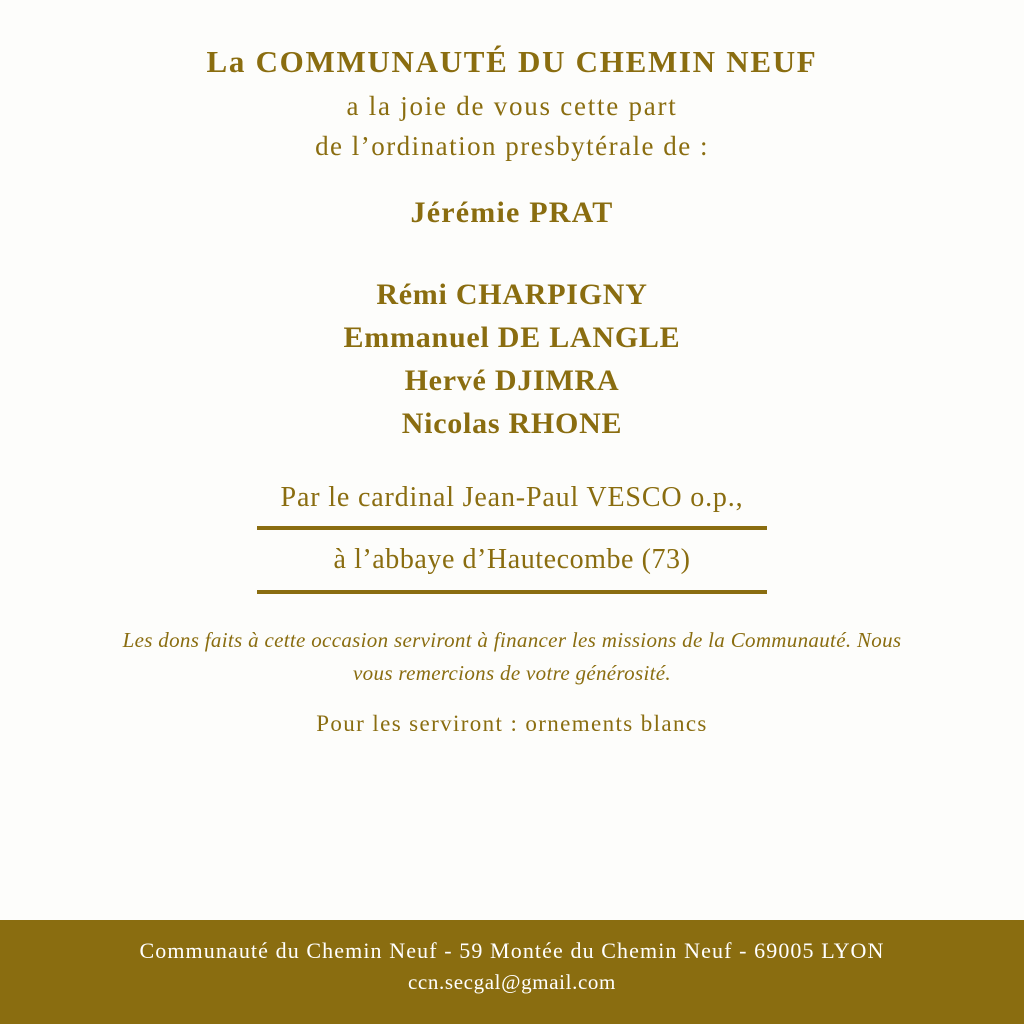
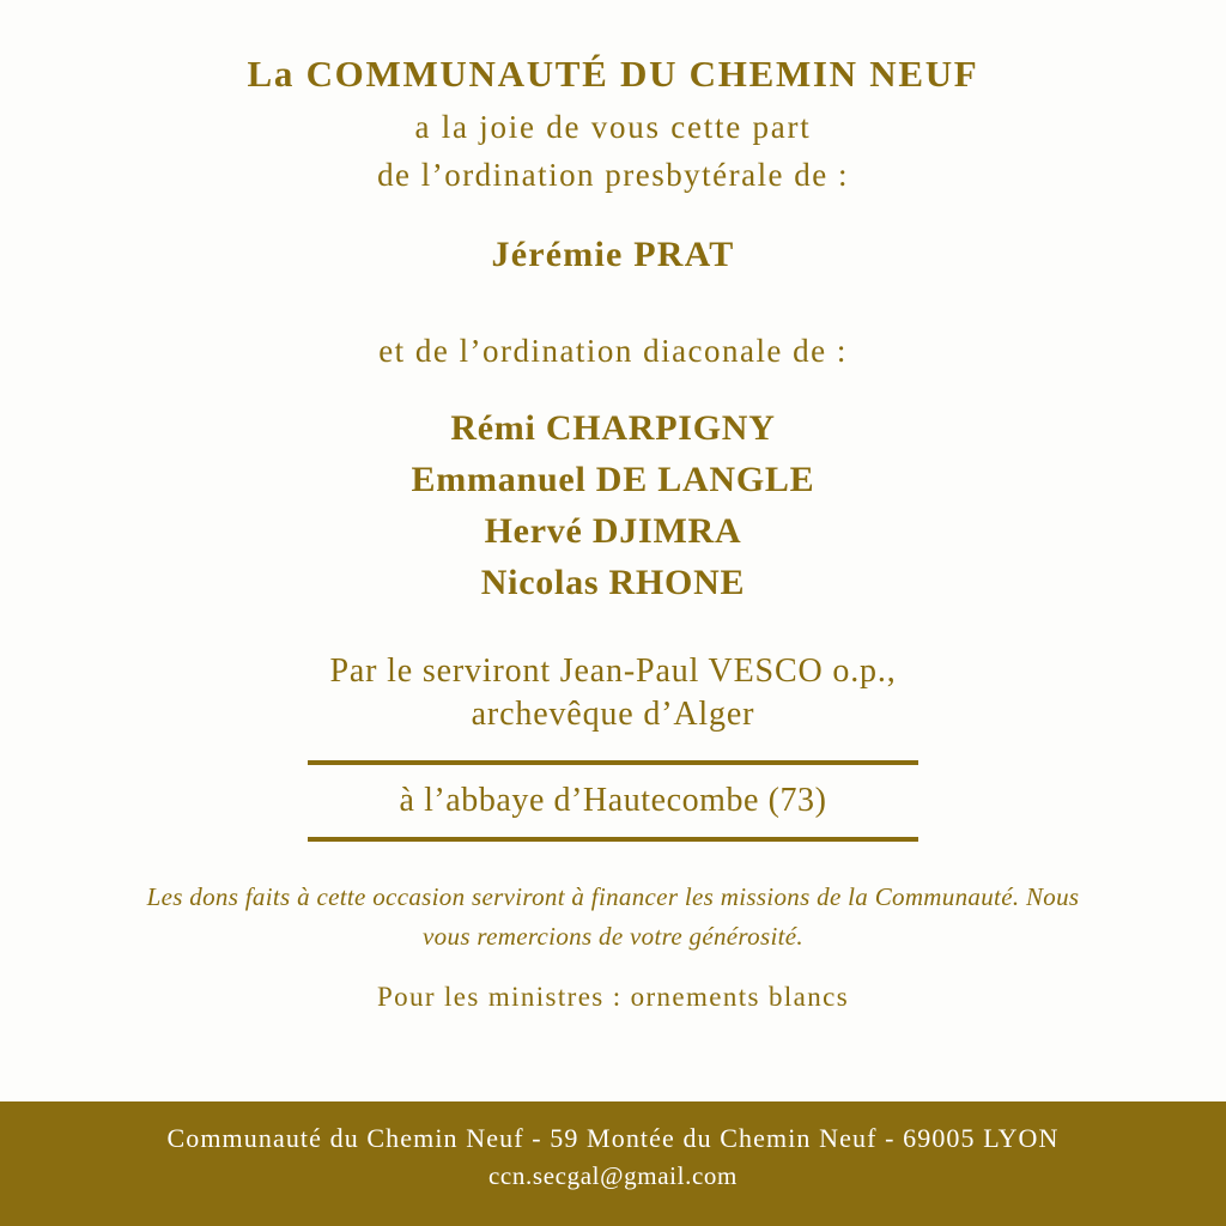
  La COMMUNAUTÉ DU CHEMIN NEUF
  a la joie de vous cette part
  de l’ordination presbytérale de :
  Jérémie PRAT
+ et de l’ordination diaconale de :
  Rémi CHARPIGNY
  Emmanuel DE LANGLE
  Hervé DJIMRA
  Nicolas RHONE
- Par le cardinal Jean-Paul VESCO o.p.,
+ Par le serviront Jean-Paul VESCO o.p.,
+ archevêque d’Alger
  à l’abbaye d’Hautecombe (73)
  Les dons faits à cette occasion serviront à financer les missions de la Communauté. Nous vous remercions de votre générosité.
- Pour les serviront : ornements blancs
+ Pour les ministres : ornements blancs
  Communauté du Chemin Neuf - 59 Montée du Chemin Neuf - 69005 LYON
  ccn.secgal@gmail.com
